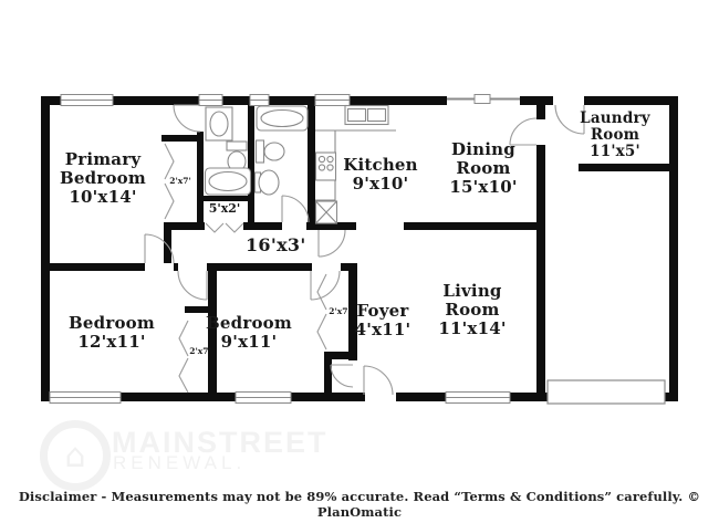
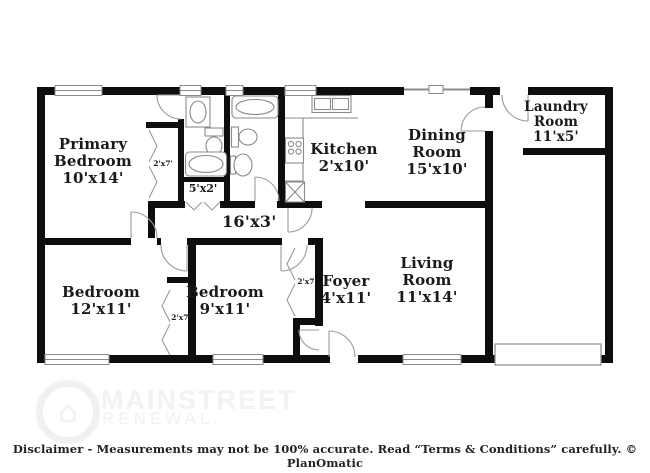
  Primary Bedroom
  10'x14'
  Kitchen
- 9'x10'
+ 2'x10'
  Dining Room
  15'x10'
  Laundry Room
  11'x5'
  Living Room
  11'x14'
  Foyer
  4'x11'
  Bedroom
  12'x11'
  Bedroom
  9'x11'
  16'x3'
  2'x7'
  2'x7'
  2'x7'
  5'x2'
- Disclaimer - Measurements may not be 89% accurate. Read “Terms & Conditions” carefully. © PlanOmatic
+ Disclaimer - Measurements may not be 100% accurate. Read “Terms & Conditions” carefully. © PlanOmatic
